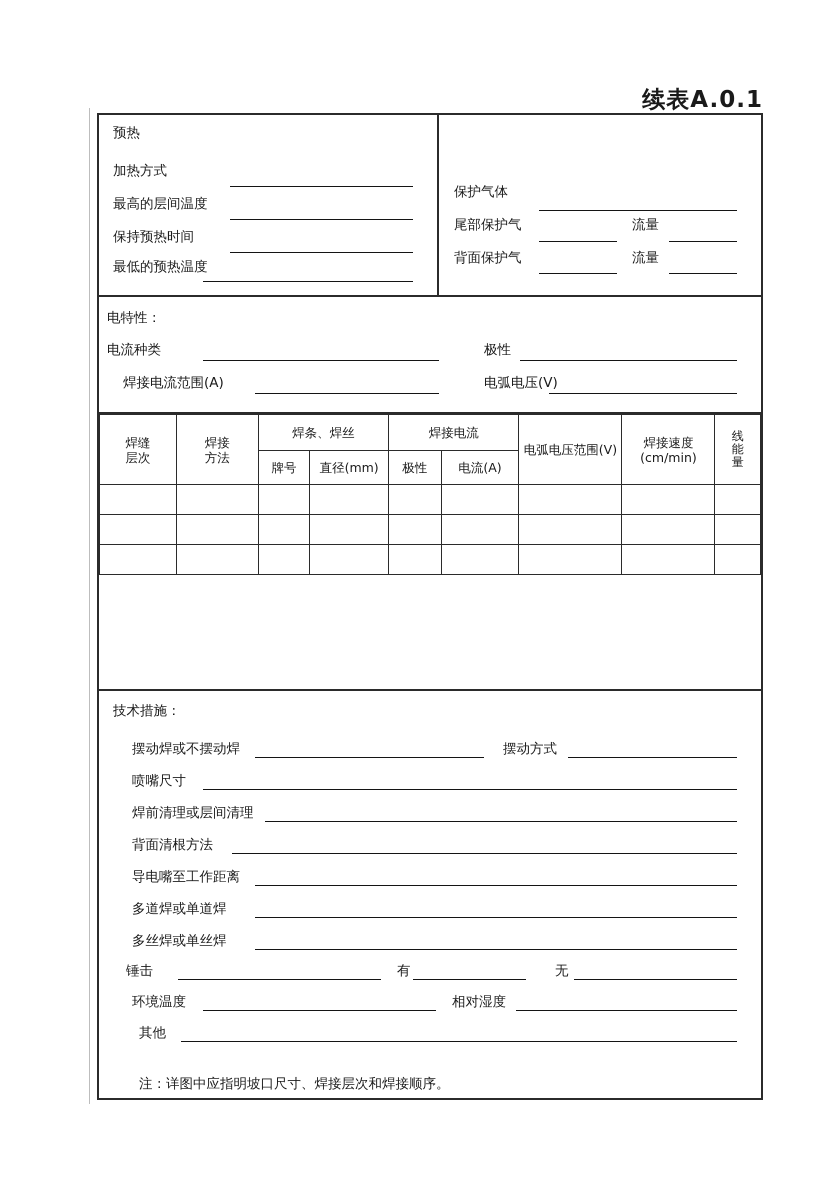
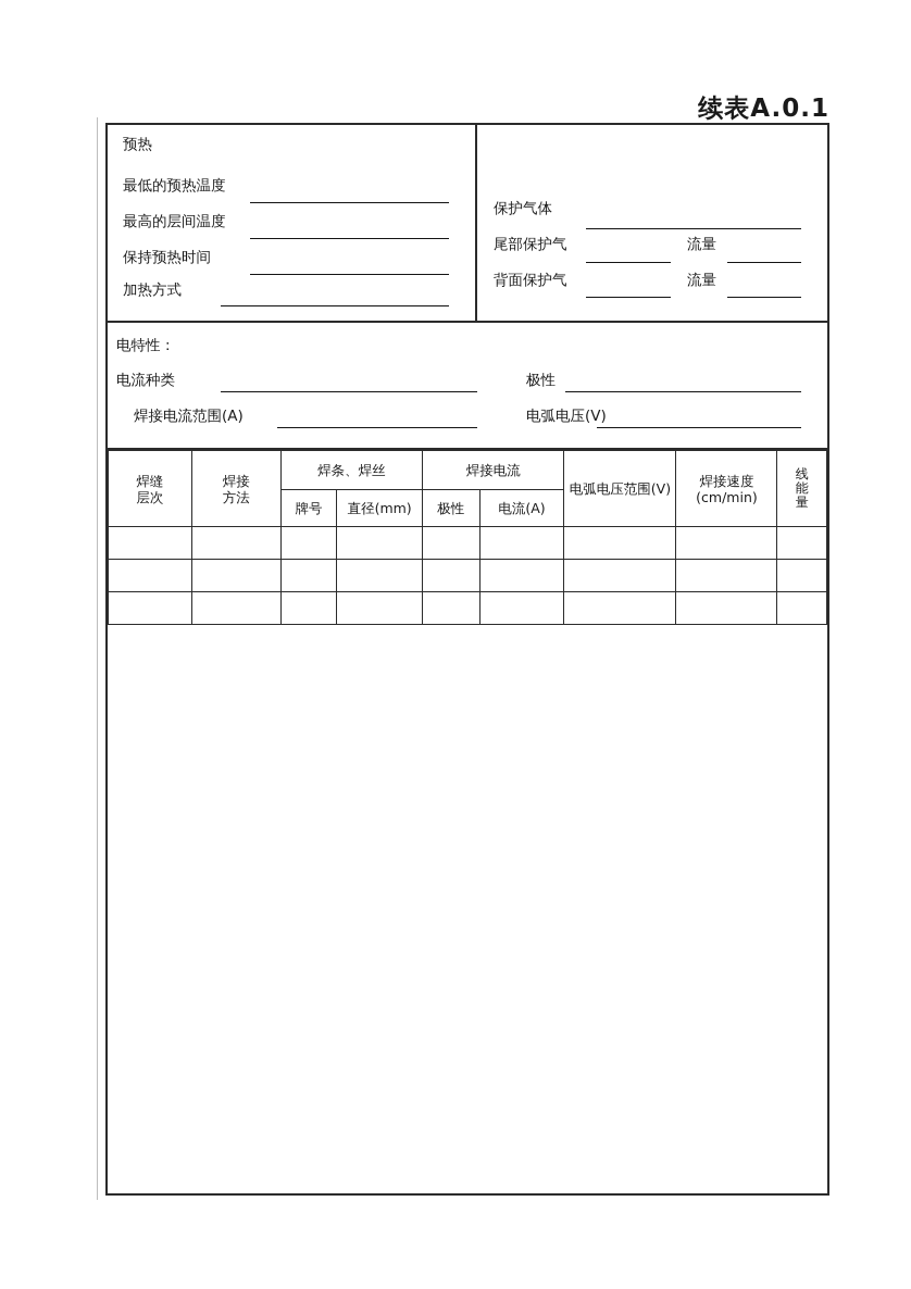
  续表A.0.1
  预热
- 加热方式
+ 最低的预热温度
  最高的层间温度
  保持预热时间
- 最低的预热温度
+ 加热方式
  保护气体
  尾部保护气
  流量
  背面保护气
  流量
  电特性：
  电流种类
  极性
  焊接电流范围(A)
  电弧电压(V)
  焊缝 层次	焊接 方法	焊条、焊丝	焊接电流	电弧电压范围(V)	焊接速度 (cm/min)	线能量
  牌号	直径(mm)	极性	电流(A)
- 技术措施：
- 摆动焊或不摆动焊
- 摆动方式
- 喷嘴尺寸
- 焊前清理或层间清理
- 背面清根方法
- 导电嘴至工作距离
- 多道焊或单道焊
- 多丝焊或单丝焊
- 锤击
- 有
- 无
- 环境温度
- 相对湿度
- 其他
- 注：详图中应指明坡口尺寸、焊接层次和焊接顺序。
